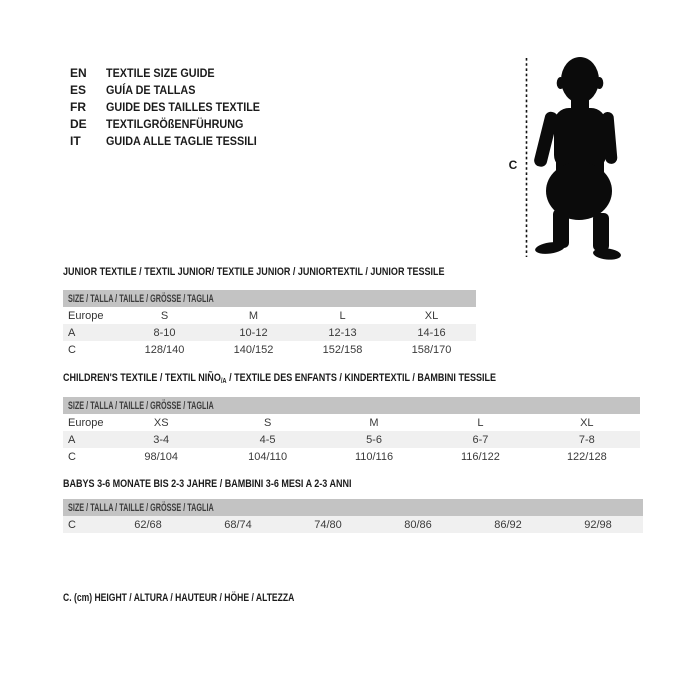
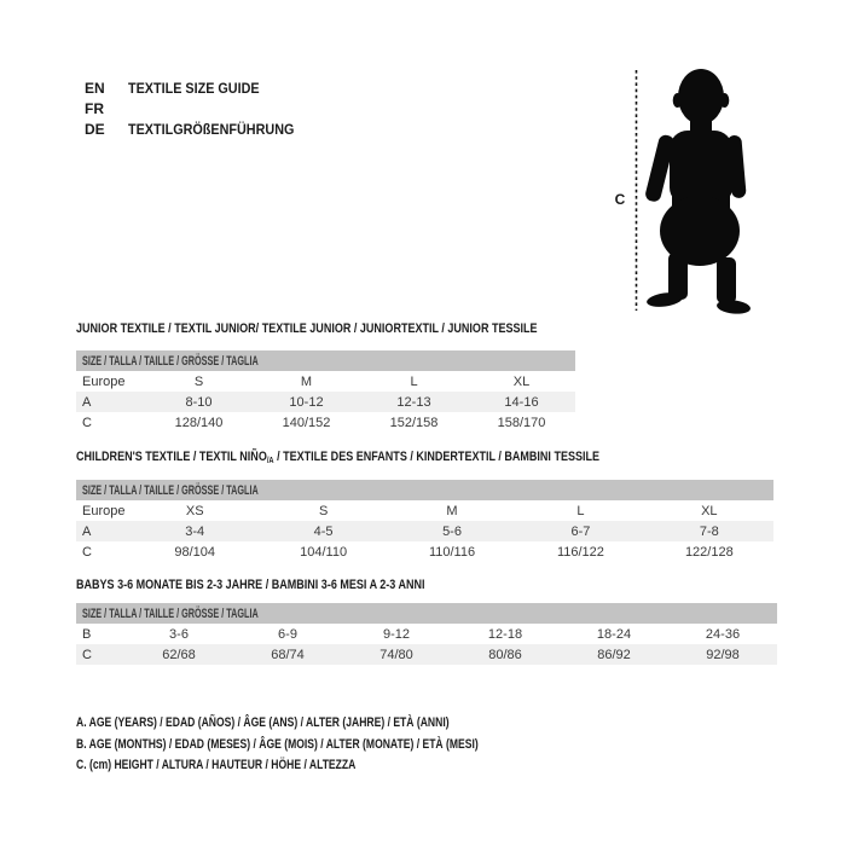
  EN
  TEXTILE SIZE GUIDE
- ES
- GUÍA DE TALLAS
  FR
- GUIDE DES TAILLES TEXTILE
  DE
  TEXTILGRÖßENFÜHRUNG
- IT
- GUIDA ALLE TAGLIE TESSILI
  C
  JUNIOR TEXTILE / TEXTIL JUNIOR/ TEXTILE JUNIOR / JUNIORTEXTIL / JUNIOR TESSILE
  SIZE / TALLA / TAILLE / GRÖSSE / TAGLIA
  Europe
  S
  M
  L
  XL
  A
  8-10
  10-12
  12-13
  14-16
  C
  128/140
  140/152
  152/158
  158/170
  CHILDREN'S TEXTILE / TEXTIL NIÑO / TEXTILE DES ENFANTS / KINDERTEXTIL / BAMBINI TESSILE
  SIZE / TALLA / TAILLE / GRÖSSE / TAGLIA
  Europe
  XS
  S
  M
  L
  XL
  A
  3-4
  4-5
  5-6
  6-7
  7-8
  C
  98/104
  104/110
  110/116
  116/122
  122/128
  BABYS 3-6 MONATE BIS 2-3 JAHRE / BAMBINI 3-6 MESI A 2-3 ANNI
  SIZE / TALLA / TAILLE / GRÖSSE / TAGLIA
+ B
+ 3-6
+ 6-9
+ 9-12
+ 12-18
+ 18-24
+ 24-36
  C
  62/68
  68/74
  74/80
  80/86
  86/92
  92/98
+ A. AGE (YEARS) / EDAD (AÑOS) / ÂGE (ANS) / ALTER (JAHRE) / ETÀ (ANNI)
+ B. AGE (MONTHS) / EDAD (MESES) / ÂGE (MOIS) / ALTER (MONATE) / ETÀ (MESI)
  C. (cm) HEIGHT / ALTURA / HAUTEUR / HÖHE / ALTEZZA
